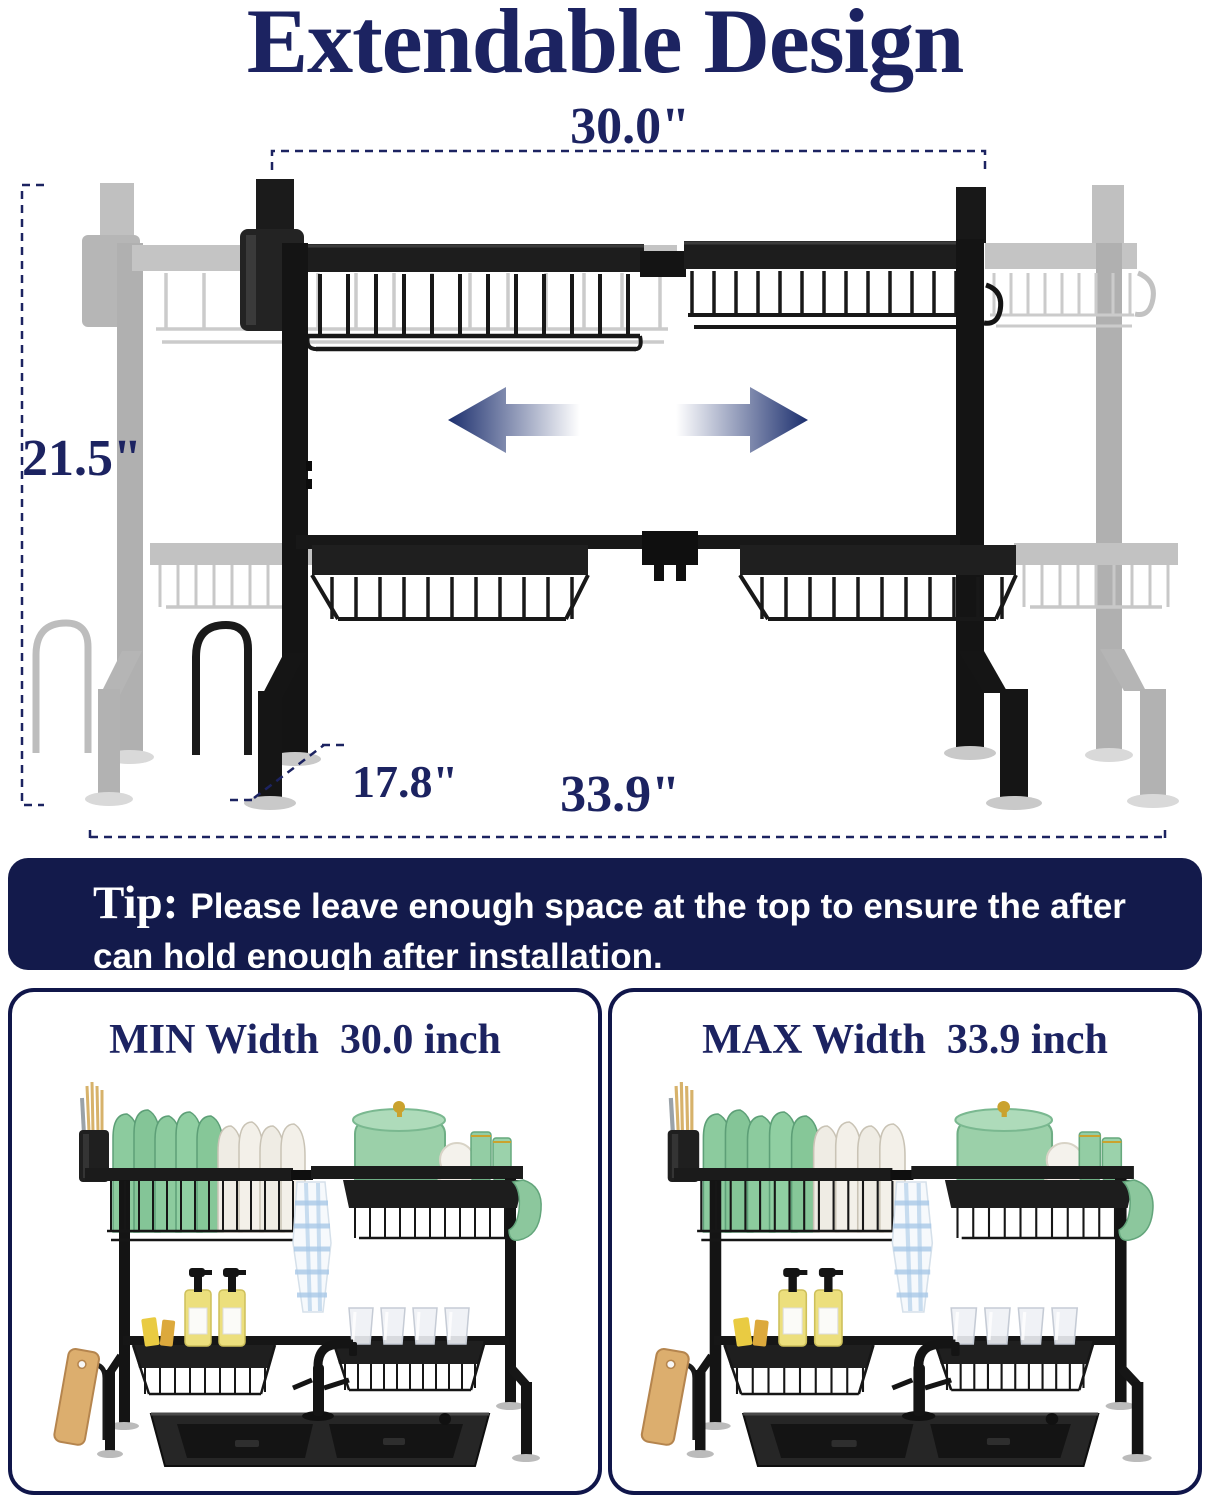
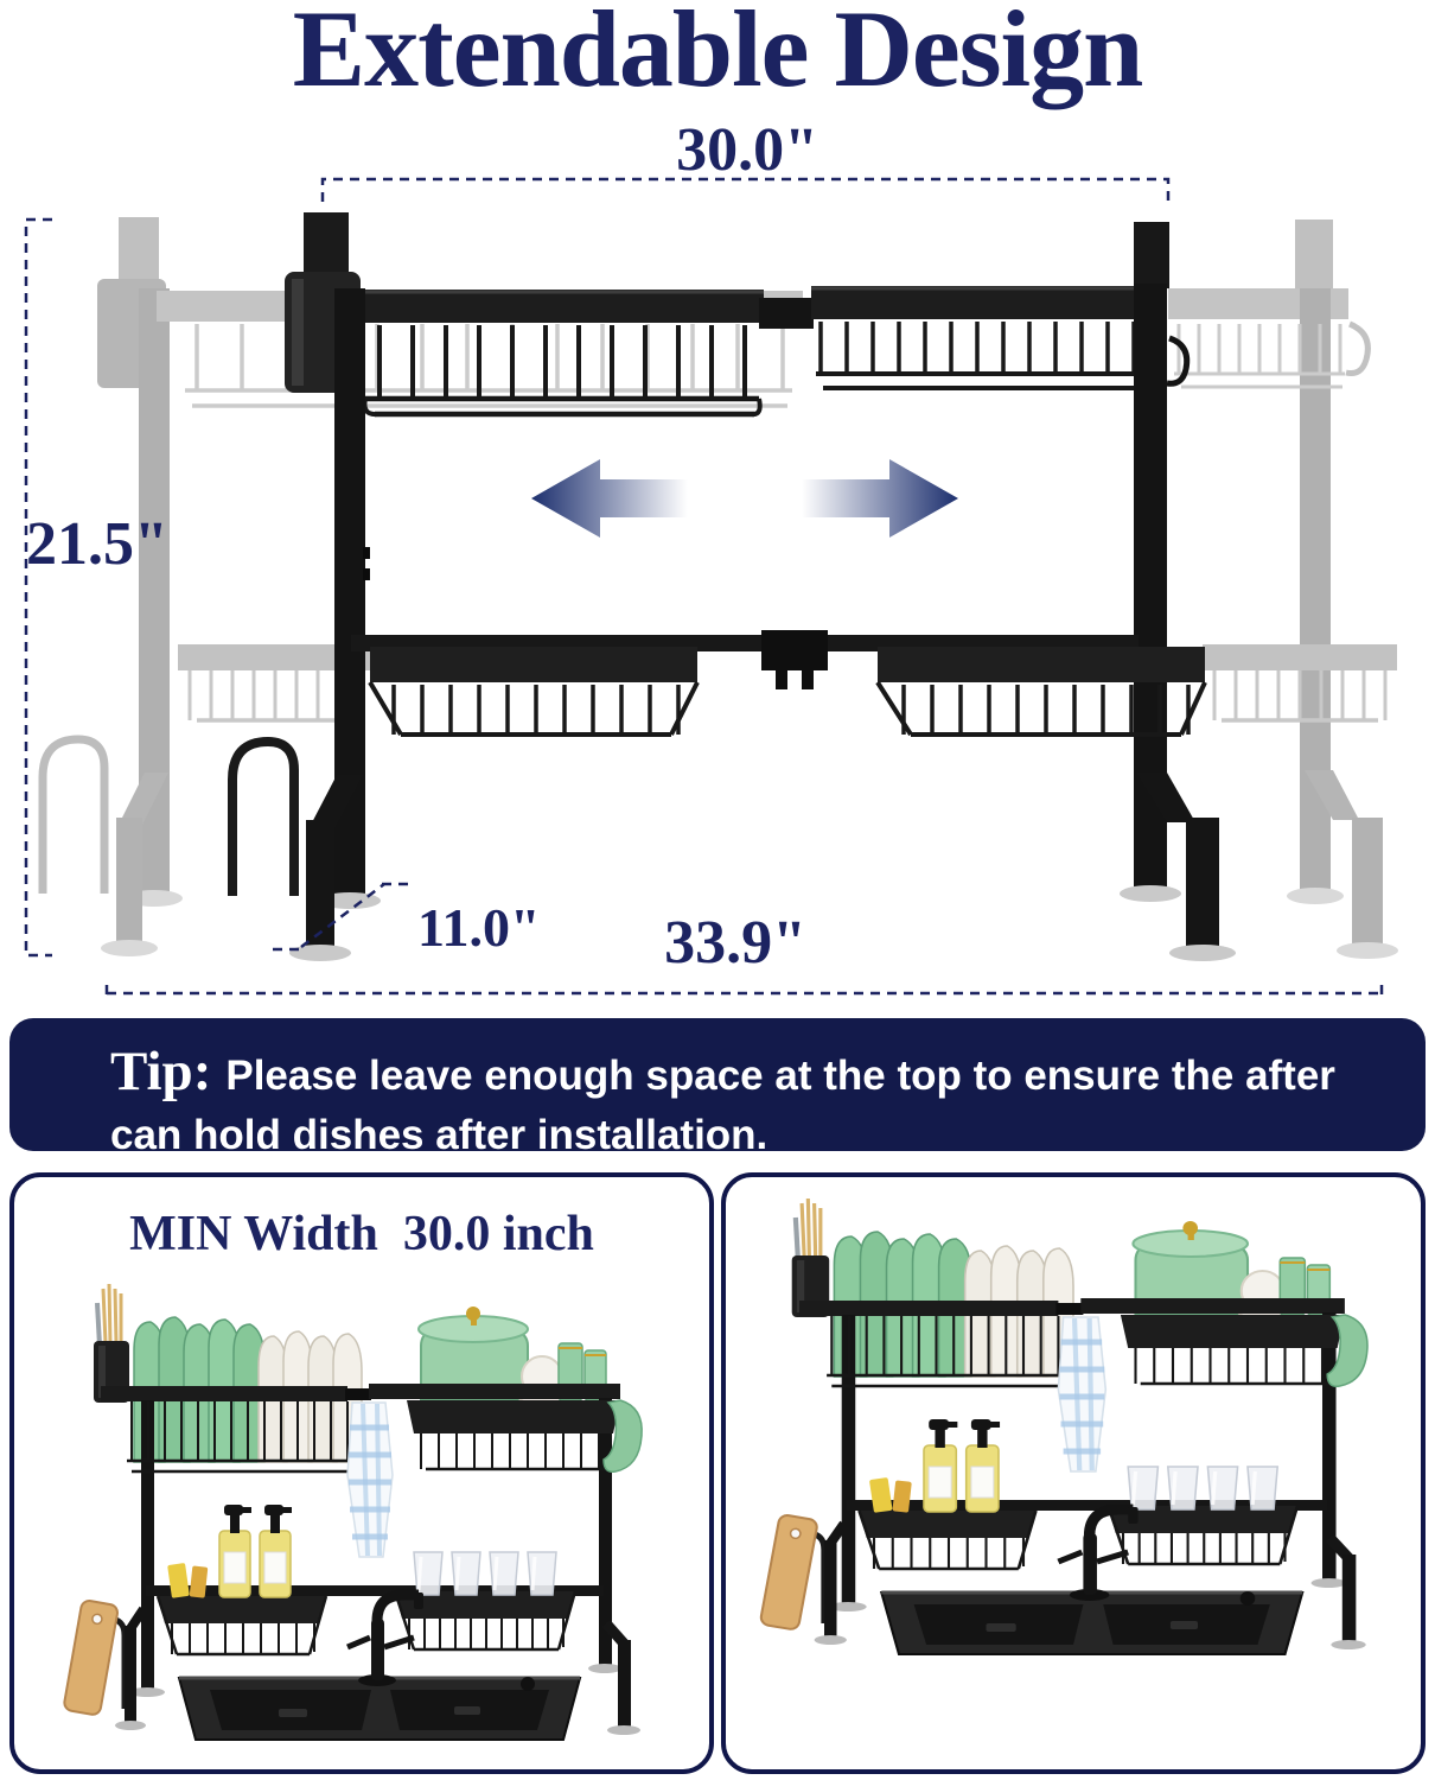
  Extendable Design
  30.0"
  21.5"
- 17.8"
+ 11.0"
  33.9"
  Tip: Please leave enough space at the top to ensure the after
- can hold enough after installation.
+ can hold dishes after installation.
  MIN Width 30.0 inch
- MAX Width 33.9 inch
